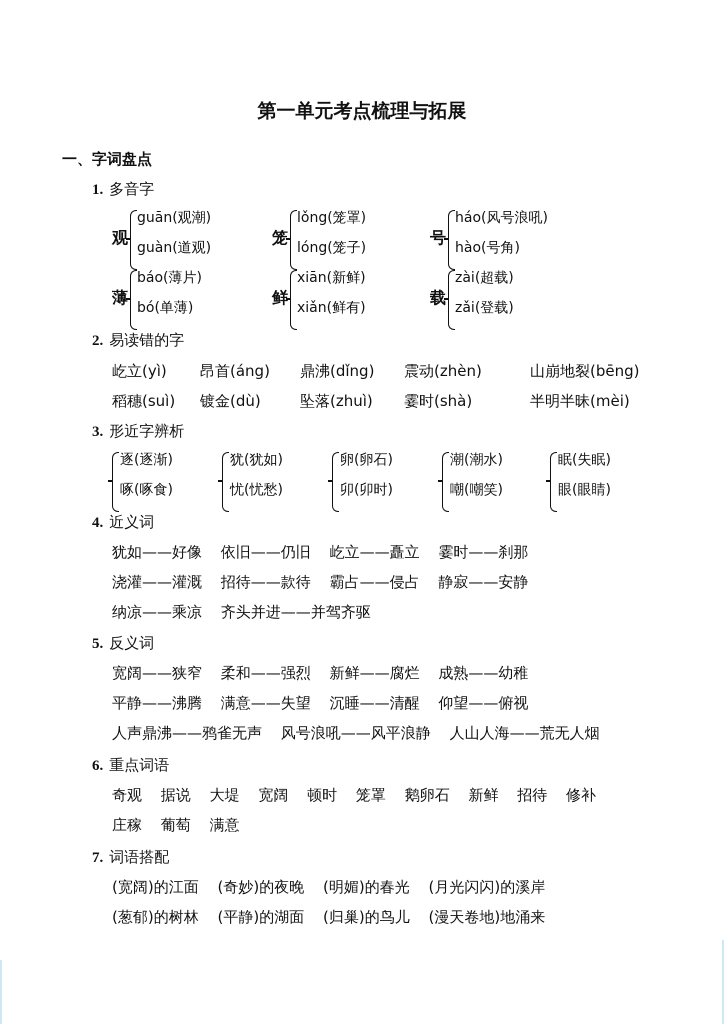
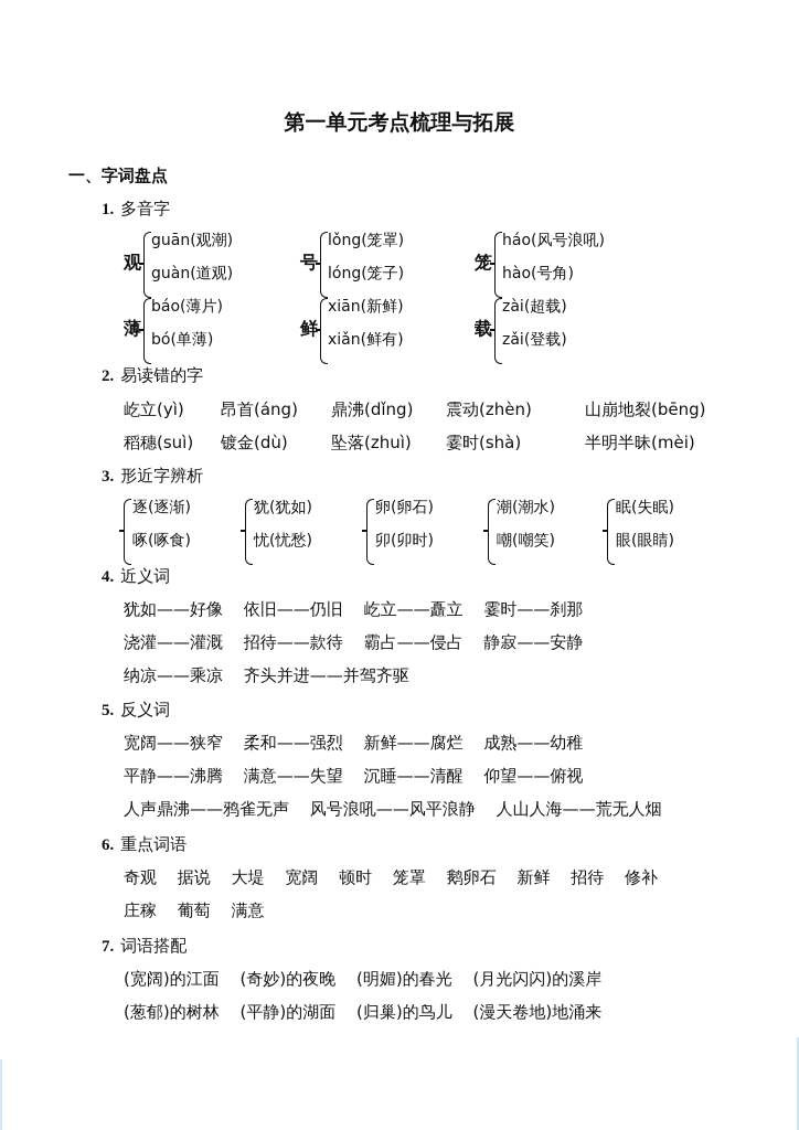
  第一单元考点梳理与拓展
  一、字词盘点
  1. 多音字
  观
  guān(观潮)
  guàn(道观)
- 笼
+ 号
  lǒng(笼罩)
  lóng(笼子)
- 号
+ 笼
  háo(风号浪吼)
  hào(号角)
  薄
  báo(薄片)
  bó(单薄)
  鲜
  xiān(新鲜)
  xiǎn(鲜有)
  载
  zài(超载)
  zǎi(登载)
  2. 易读错的字
  屹立(yì)
  昂首(áng)
  鼎沸(dǐng)
  震动(zhèn)
  山崩地裂(bēng)
  稻穗(suì)
  镀金(dù)
  坠落(zhuì)
  霎时(shà)
  半明半昧(mèi)
  3. 形近字辨析
  逐(逐渐)
  啄(啄食)
  犹(犹如)
  忧(忧愁)
  卵(卵石)
  卯(卯时)
  潮(潮水)
  嘲(嘲笑)
  眠(失眠)
  眼(眼睛)
  4. 近义词
  犹如——好像 依旧——仍旧 屹立——矗立 霎时——刹那
  浇灌——灌溉 招待——款待 霸占——侵占 静寂——安静
  纳凉——乘凉 齐头并进——并驾齐驱
  5. 反义词
  宽阔——狭窄 柔和——强烈 新鲜——腐烂 成熟——幼稚
  平静——沸腾 满意——失望 沉睡——清醒 仰望——俯视
  人声鼎沸——鸦雀无声 风号浪吼——风平浪静 人山人海——荒无人烟
  6. 重点词语
  奇观 据说 大堤 宽阔 顿时 笼罩 鹅卵石 新鲜 招待 修补
  庄稼 葡萄 满意
  7. 词语搭配
  (宽阔)的江面 (奇妙)的夜晚 (明媚)的春光 (月光闪闪)的溪岸
  (葱郁)的树林 (平静)的湖面 (归巢)的鸟儿 (漫天卷地)地涌来
